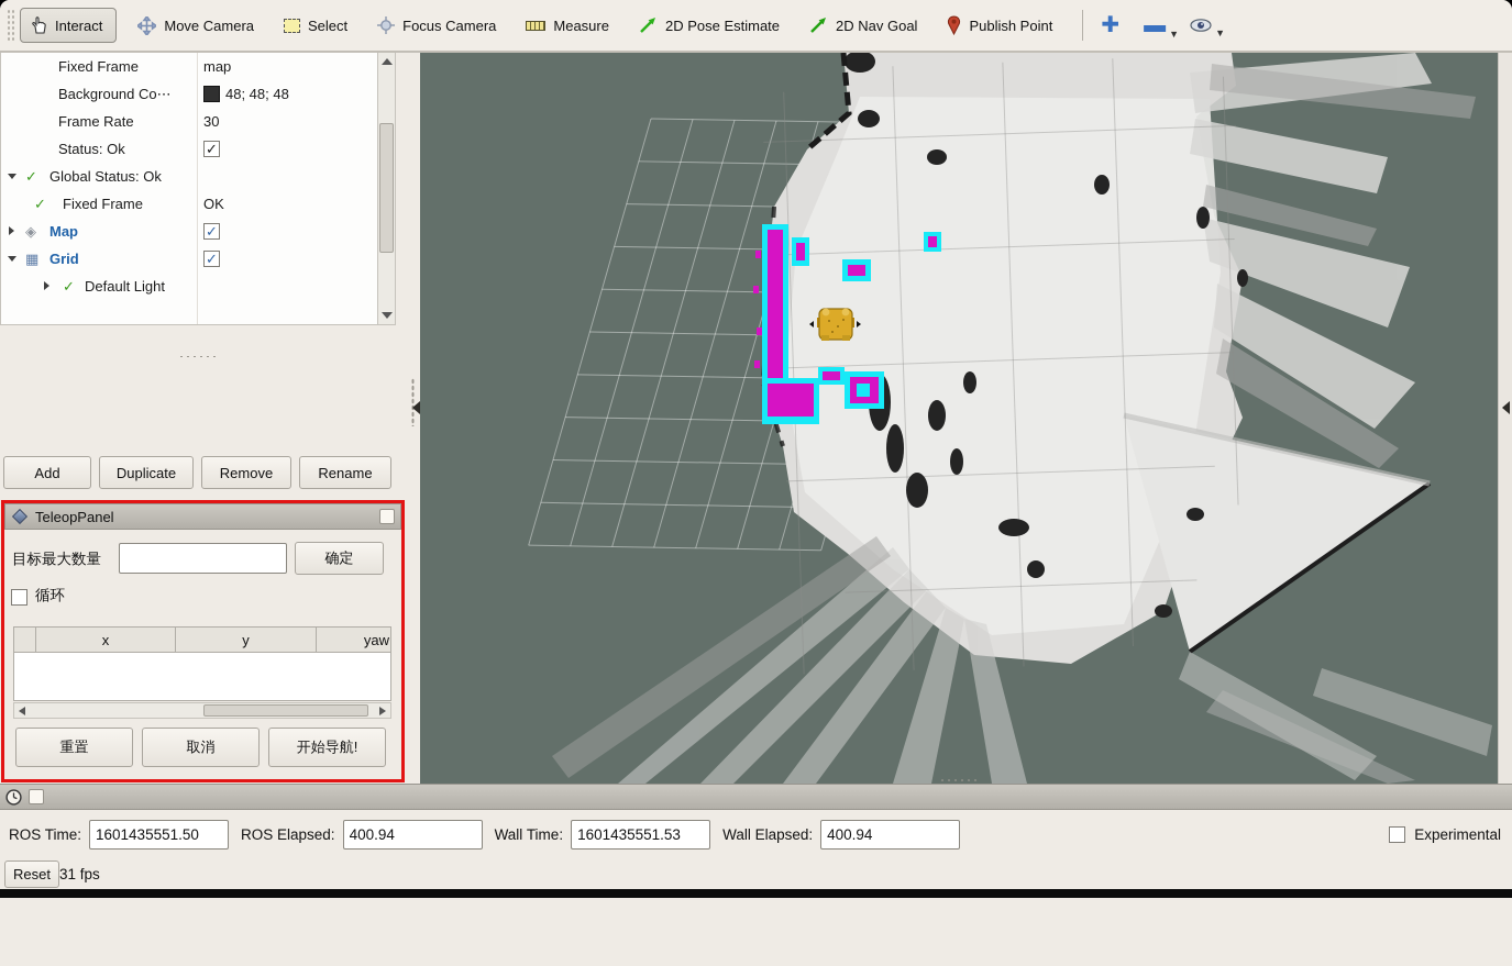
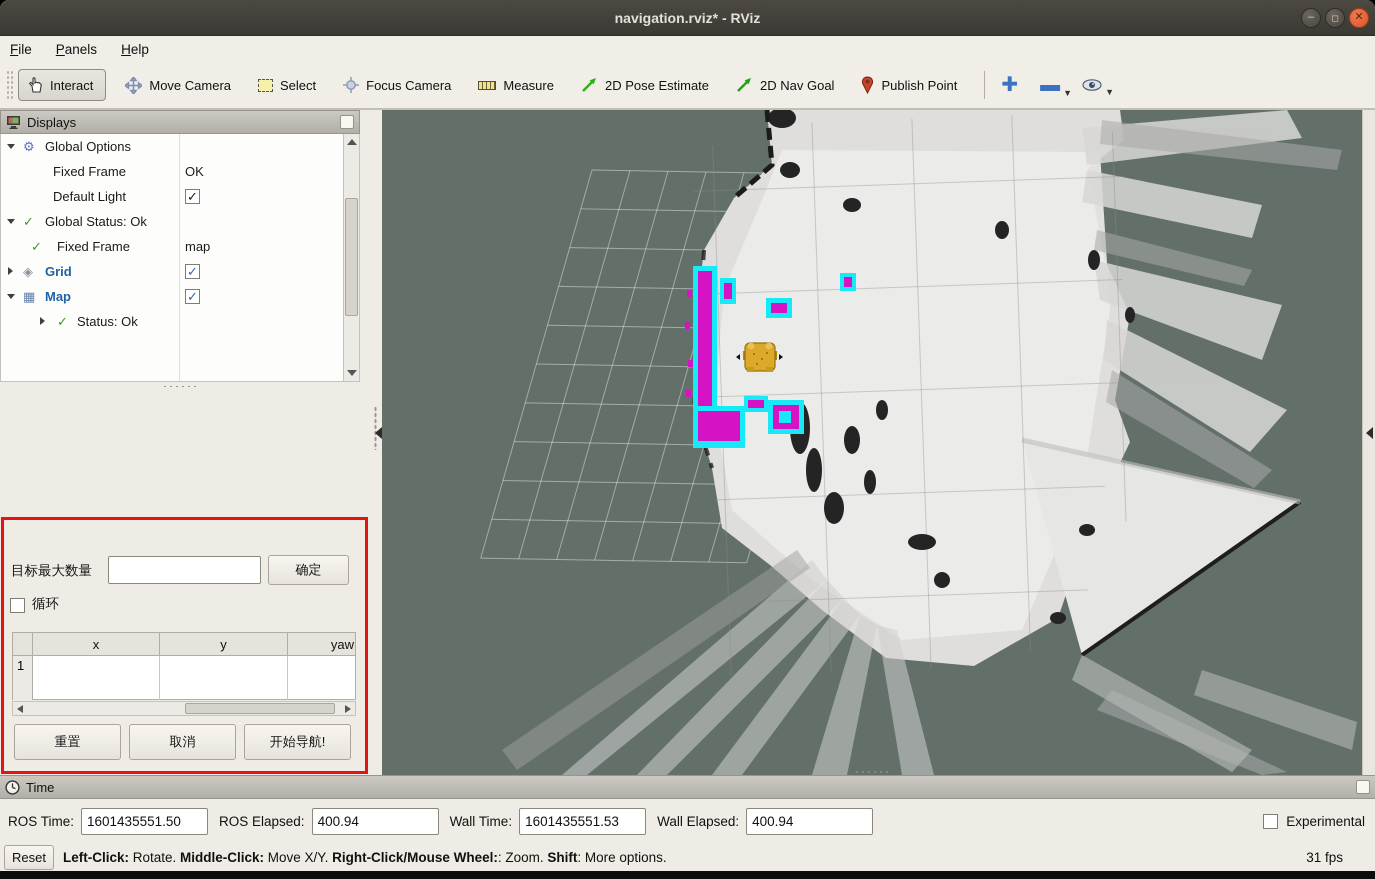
+ navigation.rviz* - RViz
+ –
+ ◻
+ ✕
+ File
+ Panels
+ Help
  Interact
  Move Camera
  Select
  Focus Camera
  Measure
  2D Pose Estimate
  2D Nav Goal
  Publish Point
  ✚
  ▬
  ▼
  ▼
+ Displays
+ ⚙
+ Global Options
  Fixed Frame
- map
+ OK
- Background Co⋯
- 48; 48; 48
- Frame Rate
- 30
- Status: Ok
+ Default Light
  ✓
  ✓
  Global Status: Ok
  ✓
  Fixed Frame
- OK
+ map
  ◈
- Map
+ Grid
  ✓
  ▦
- Grid
+ Map
  ✓
  ✓
- Default Light
+ Status: Ok
- Add
- Duplicate
- Remove
- Rename
- TeleopPanel
  目标最大数量
  确定
  循环
  x
  y
  yaw
+ 1
  重置
  取消
  开始导航!
+ Time
  ROS Time:
  1601435551.50
  ROS Elapsed:
  400.94
  Wall Time:
  1601435551.53
  Wall Elapsed:
  400.94
  Experimental
  Reset
+ Left-Click: Rotate. Middle-Click: Move X/Y. Right-Click/Mouse Wheel:: Zoom. Shift: More options.
  31 fps
